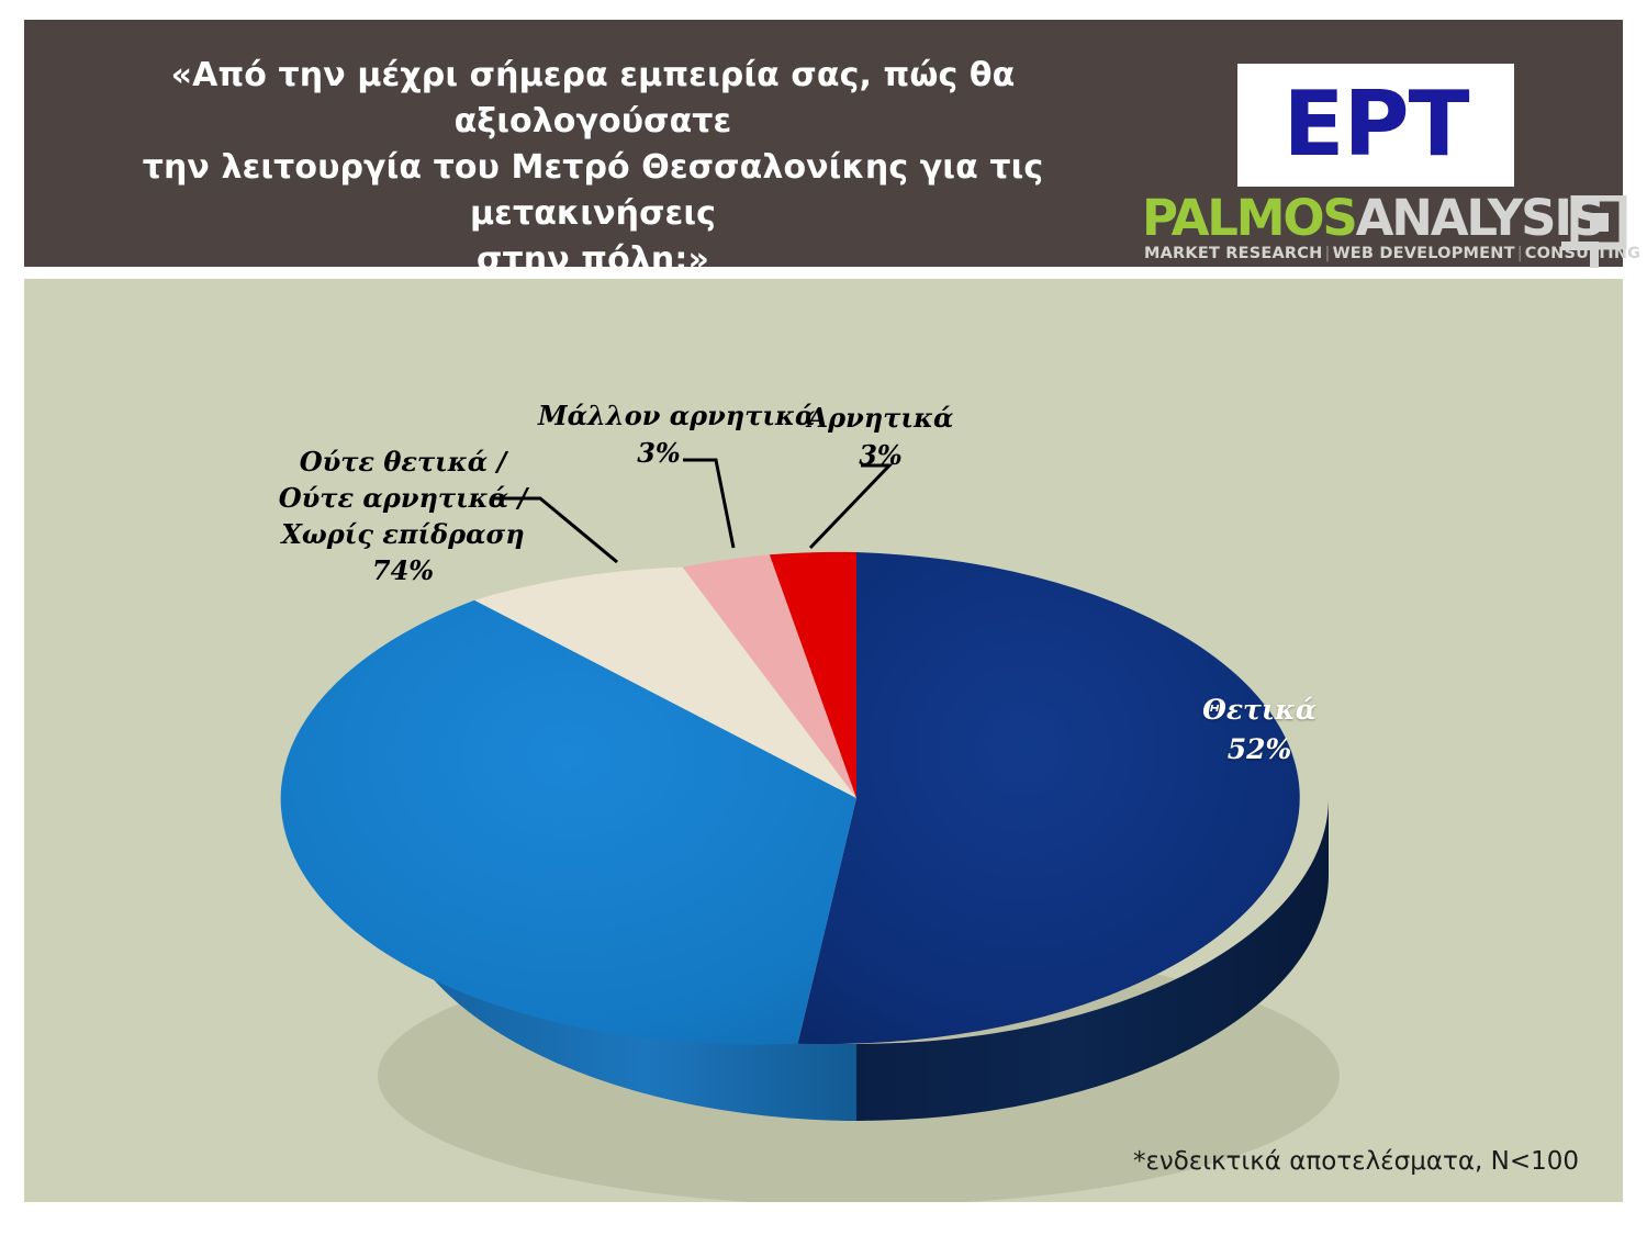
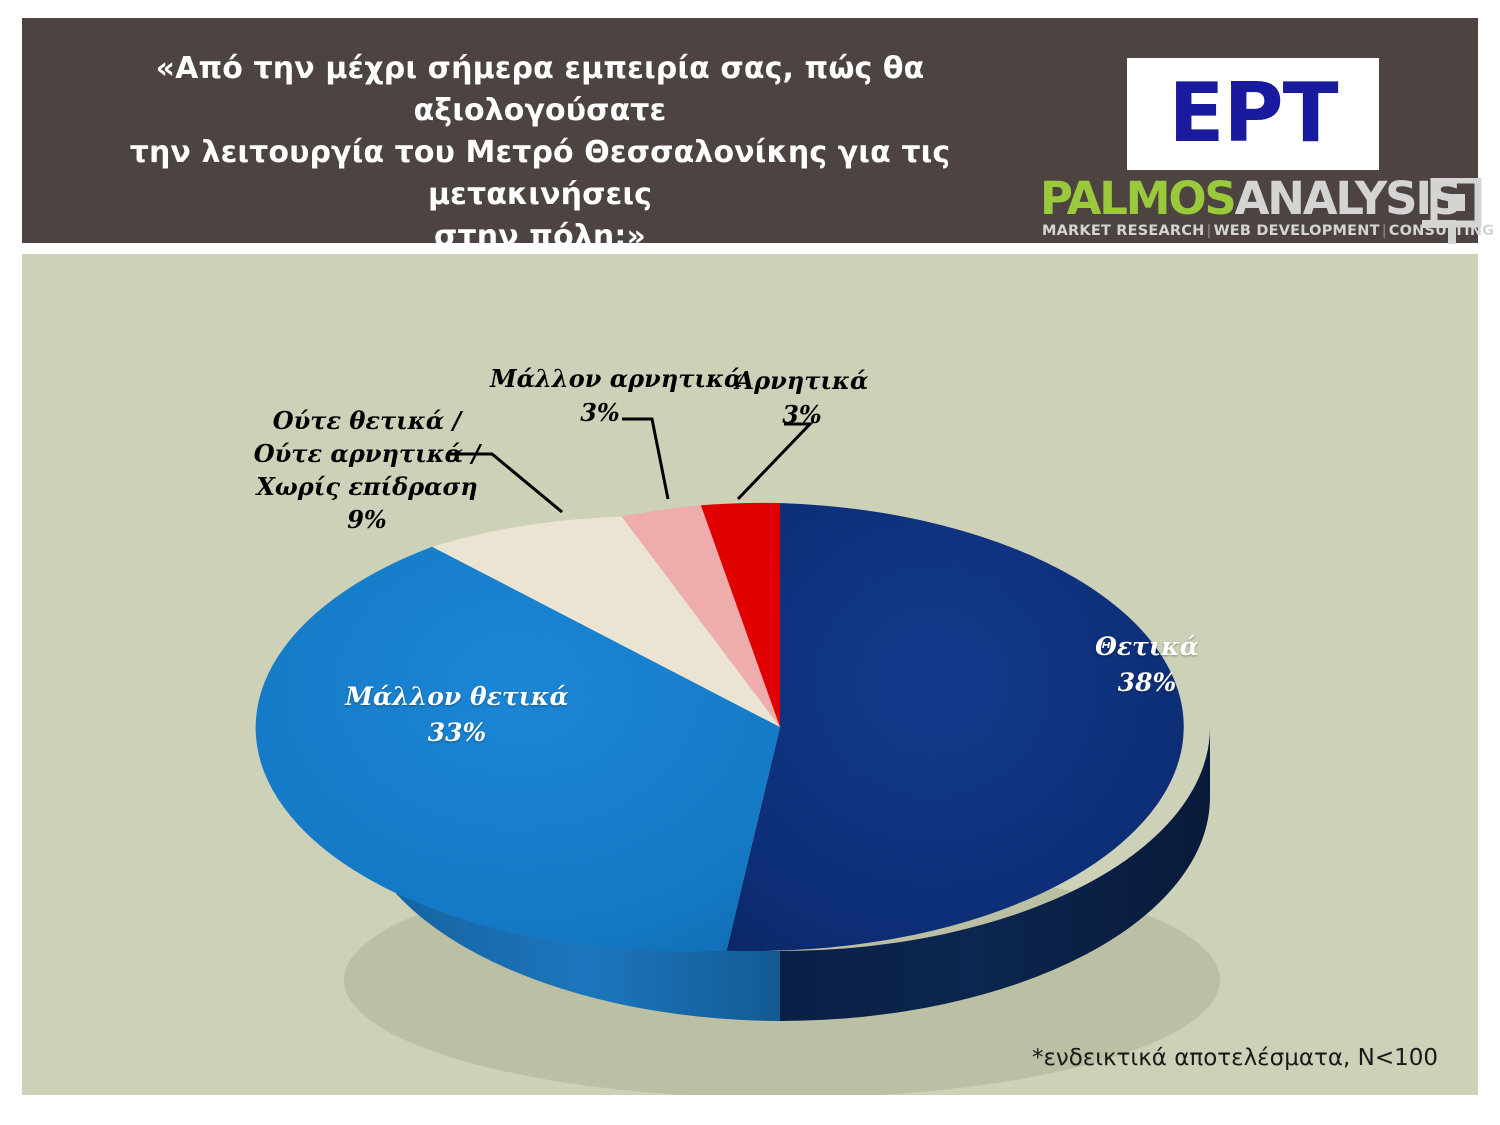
  «Από την μέχρι σήμερα εμπειρία σας, πώς θα αξιολογούσατε
  την λειτουργία του Μετρό Θεσσαλονίκης για τις μετακινήσεις
  στην πόλη;»
  ΕΡΤ
  PALMOSANALYSIS
  MARKET RESEARCH | WEB DEVELOPMENT | CONSUTING
  Ούτε θετικά / Ούτε αρνητικά / Χωρίς επίδραση
- 74%
+ 9%
  Μάλλον αρνητικά
  3%
  Αρνητικά
  3%
  Θετικά
- 52%
+ 38%
+ Μάλλον θετικά
+ 33%
  *ενδεικτικά αποτελέσματα, N<100
